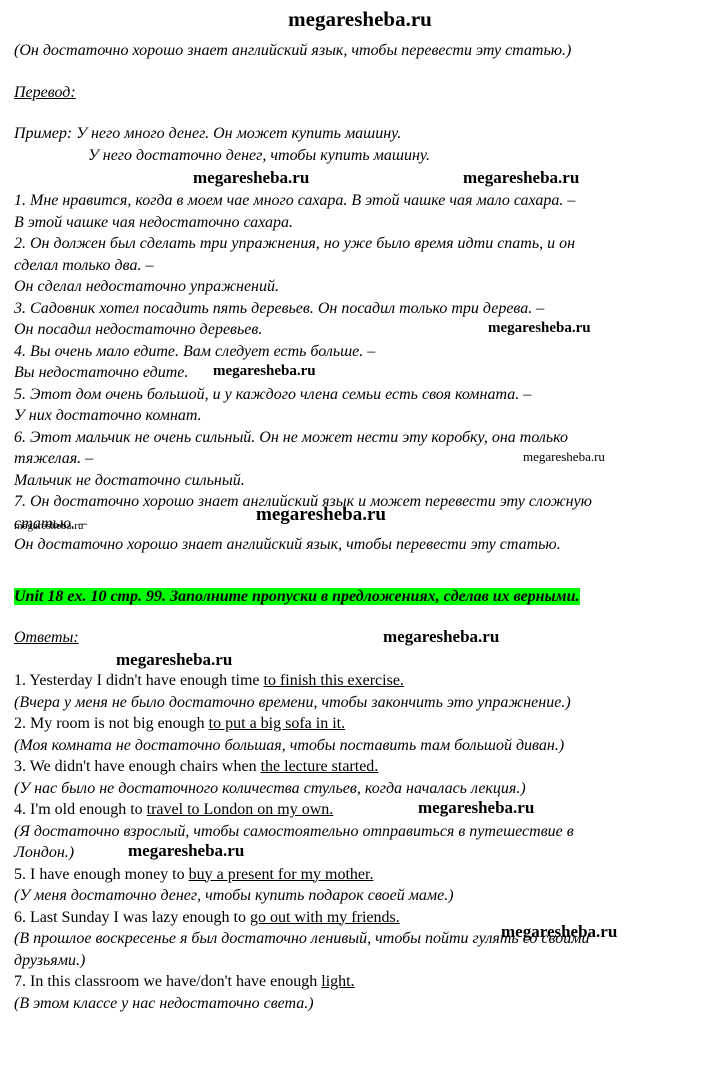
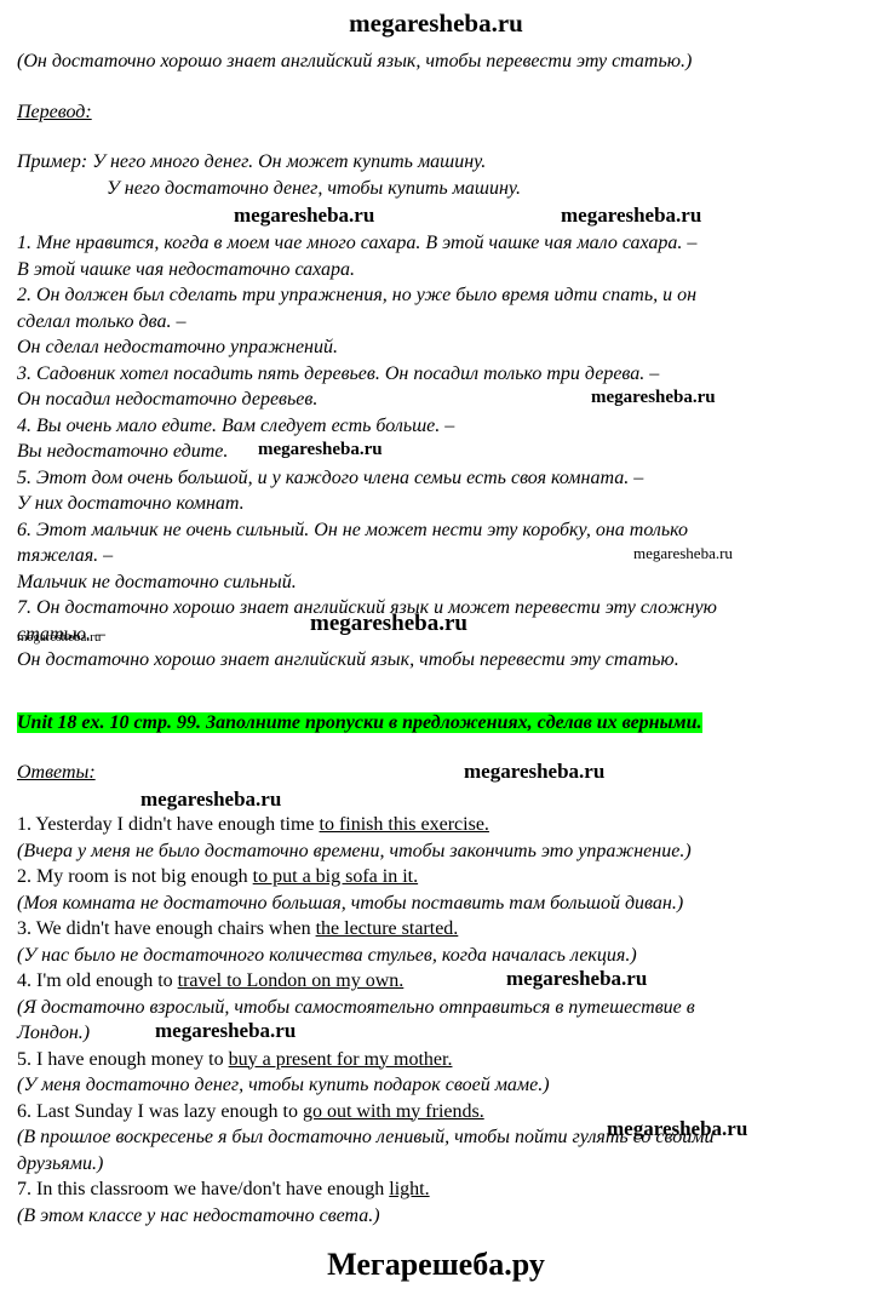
  megaresheba.ru
  (Он достаточно хорошо знает английский язык, чтобы перевести эту статью.)
  Перевод:
  Пример: У него много денег. Он может купить машину.
  У него достаточно денег, чтобы купить машину.
  1. Мне нравится, когда в моем чае много сахара. В этой чашке чая мало сахара. –
  В этой чашке чая недостаточно сахара.
  2. Он должен был сделать три упражнения, но уже было время идти спать, и он
  сделал только два. –
  Он сделал недостаточно упражнений.
  3. Садовник хотел посадить пять деревьев. Он посадил только три дерева. –
  Он посадил недостаточно деревьев.
  4. Вы очень мало едите. Вам следует есть больше. –
  Вы недостаточно едите.
  5. Этот дом очень большой, и у каждого члена семьи есть своя комната. –
  У них достаточно комнат.
  6. Этот мальчик не очень сильный. Он не может нести эту коробку, она только
  тяжелая. –
  Мальчик не достаточно сильный.
  7. Он достаточно хорошо знает английский язык и может перевести эту сложную
  статью. –
  Он достаточно хорошо знает английский язык, чтобы перевести эту статью.
  Unit 18 ex. 10 стр. 99. Заполните пропуски в предложениях, сделав их верными.
  Ответы:
  1. Yesterday I didn't have enough time to finish this exercise.
  (Вчера у меня не было достаточно времени, чтобы закончить это упражнение.)
  2. My room is not big enough to put a big sofa in it.
  (Моя комната не достаточно большая, чтобы поставить там большой диван.)
  3. We didn't have enough chairs when the lecture started.
  (У нас было не достаточного количества стульев, когда началась лекция.)
  4. I'm old enough to travel to London on my own.
  (Я достаточно взрослый, чтобы самостоятельно отправиться в путешествие в
  Лондон.)
  5. I have enough money to buy a present for my mother.
  (У меня достаточно денег, чтобы купить подарок своей маме.)
  6. Last Sunday I was lazy enough to go out with my friends.
  (В прошлое воскресенье я был достаточно ленивый, чтобы пойти гулять со своими
  друзьями.)
  7. In this classroom we have/don't have enough light.
  (В этом классе у нас недостаточно света.)
+ Мегарешеба.ру
  megaresheba.ru
  megaresheba.ru
  megaresheba.ru
  megaresheba.ru
  megaresheba.ru
  megaresheba.ru
  megaresheba.ru
  megaresheba.ru
  megaresheba.ru
  megaresheba.ru
  megaresheba.ru
  megaresheba.ru
